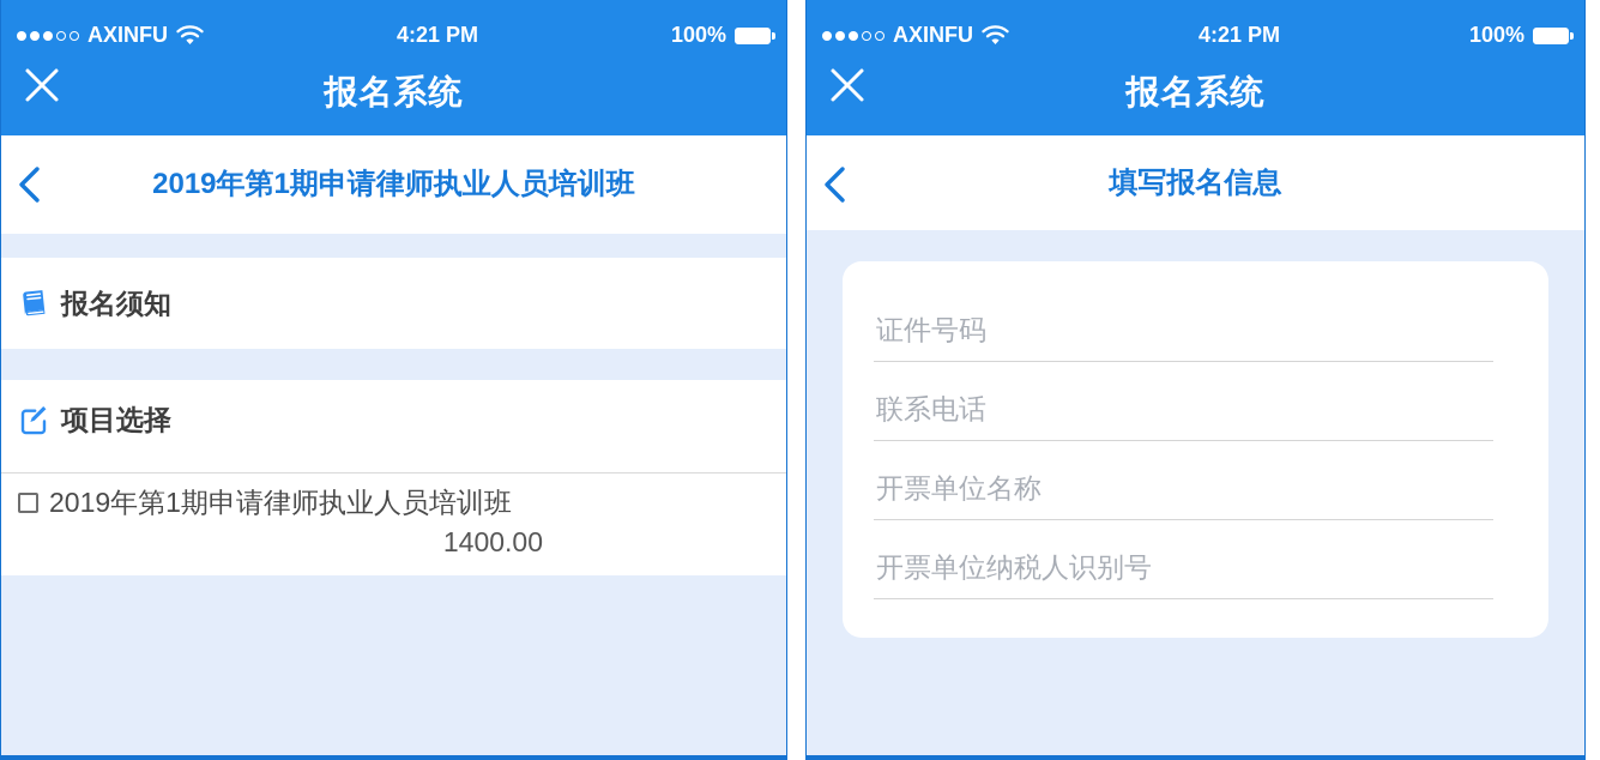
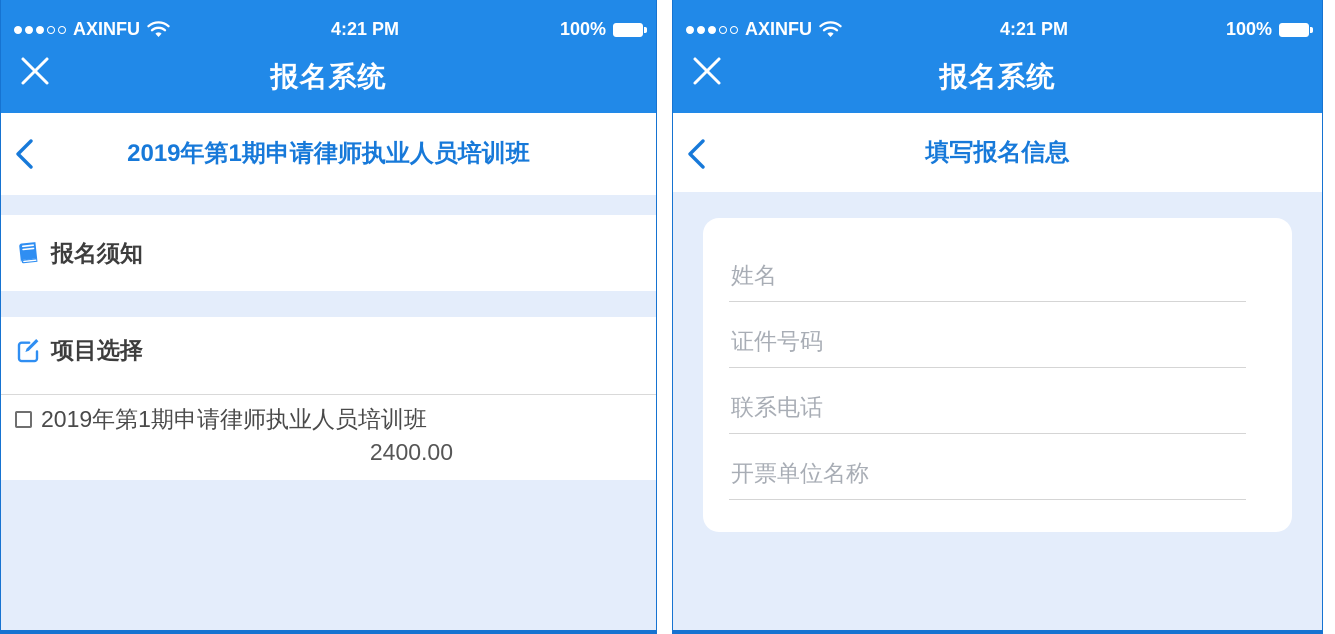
  AXINFU
  4:21 PM
  100%
  报名系统
  2019年第1期申请律师执业人员培训班
  报名须知
  项目选择
  2019年第1期申请律师执业人员培训班
- 1400.00
+ 2400.00
  AXINFU
  4:21 PM
  100%
  报名系统
  填写报名信息
+ 姓名
  证件号码
  联系电话
  开票单位名称
- 开票单位纳税人识别号
